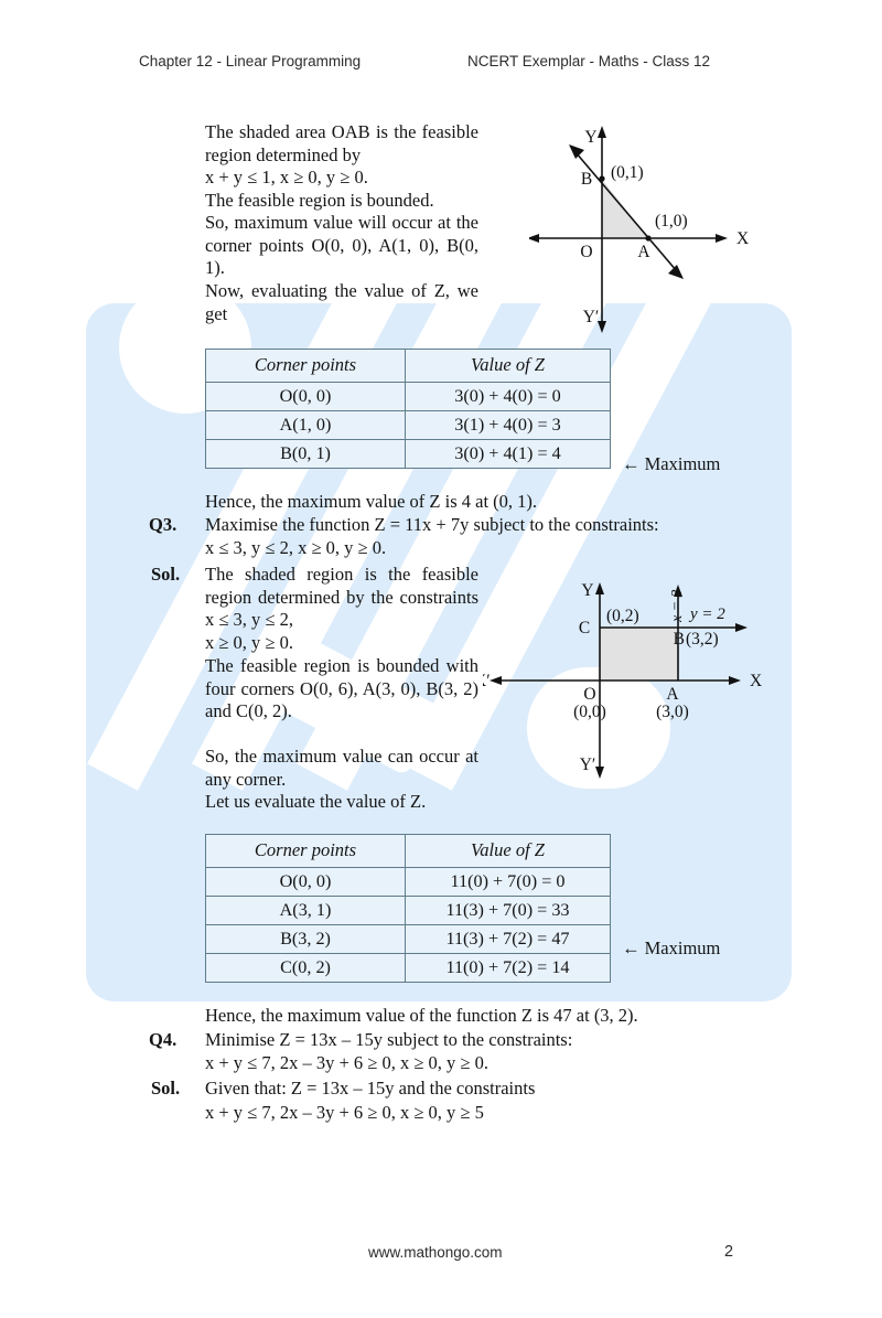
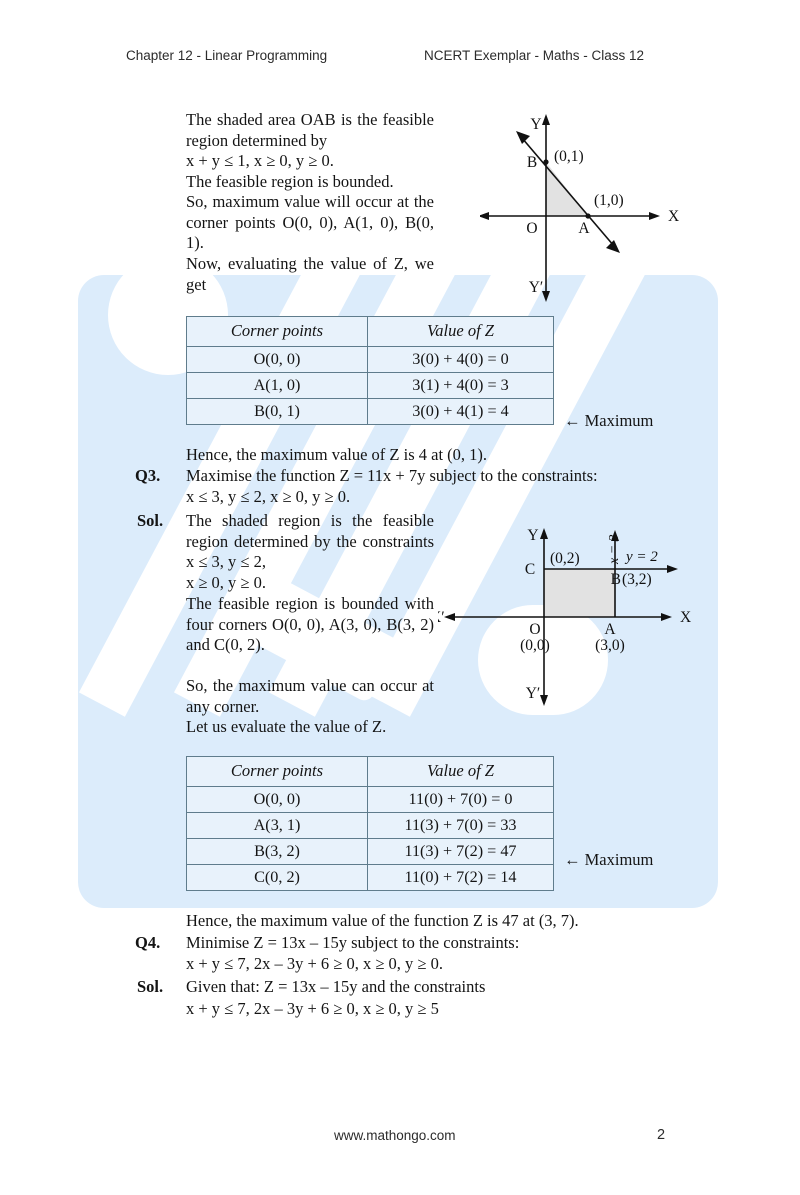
  Chapter 12 - Linear Programming
  NCERT Exemplar - Maths - Class 12
  The shaded area OAB is the feasible region determined by
  x + y ≤ 1, x ≥ 0, y ≥ 0.
  The feasible region is bounded.
  So, maximum value will occur at the corner points O(0, 0), A(1, 0), B(0, 1).
  Now, evaluating the value of Z, we get
  Y
  Y′
  X
  B
  (0,1)
  O
  A
  (1,0)
  Corner points	Value of Z
  O(0, 0)	3(0) + 4(0) = 0
  A(1, 0)	3(1) + 4(0) = 3
  B(0, 1)	3(0) + 4(1) = 4
  ← Maximum
  Hence, the maximum value of Z is 4 at (0, 1).
  Q3.
  Maximise the function Z = 11x + 7y subject to the constraints:
  x ≤ 3, y ≤ 2, x ≥ 0, y ≥ 0.
  Sol.
  The shaded region is the feasible region determined by the constraints x ≤ 3, y ≤ 2,
  x ≥ 0, y ≥ 0.
- The feasible region is bounded with four corners O(0, 6), A(3, 0), B(3, 2) and C(0, 2).
+ The feasible region is bounded with four corners O(0, 0), A(3, 0), B(3, 2) and C(0, 2).
  So, the maximum value can occur at any corner.
  Let us evaluate the value of Z.
  Y
  Y′
  X
  C
  (0,2)
  O
  (0,0)
  A
  (3,0)
  B
  (3,2)
  y = 2
  Corner points	Value of Z
  O(0, 0)	11(0) + 7(0) = 0
  A(3, 1)	11(3) + 7(0) = 33
  B(3, 2)	11(3) + 7(2) = 47
  C(0, 2)	11(0) + 7(2) = 14
  ← Maximum
- Hence, the maximum value of the function Z is 47 at (3, 2).
+ Hence, the maximum value of the function Z is 47 at (3, 7).
  Q4.
  Minimise Z = 13x – 15y subject to the constraints:
  x + y ≤ 7, 2x – 3y + 6 ≥ 0, x ≥ 0, y ≥ 0.
  Sol.
  Given that: Z = 13x – 15y and the constraints
  x + y ≤ 7, 2x – 3y + 6 ≥ 0, x ≥ 0, y ≥ 5
  www.mathongo.com
  2
